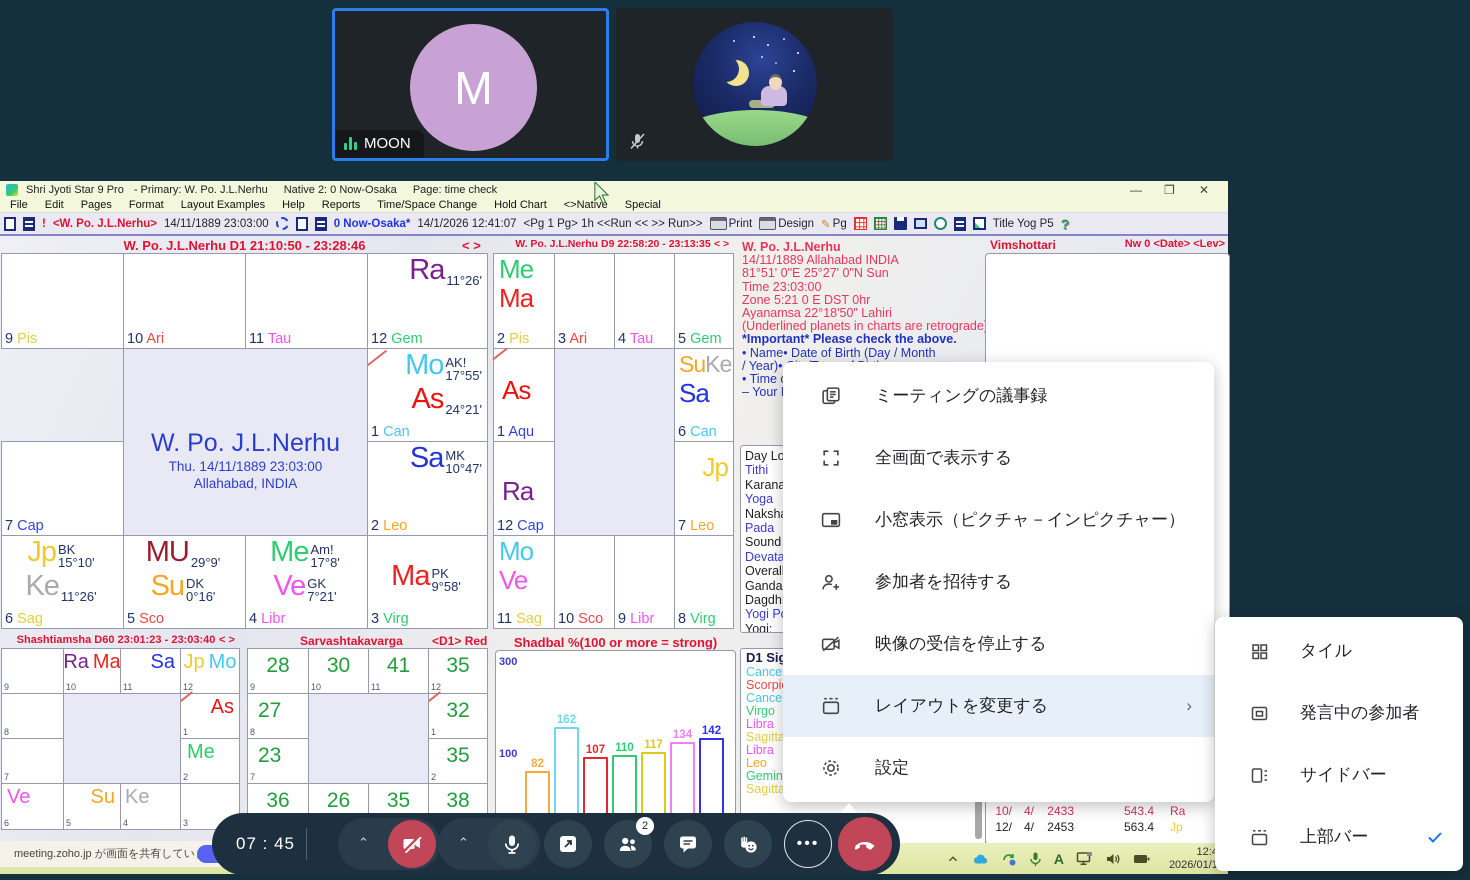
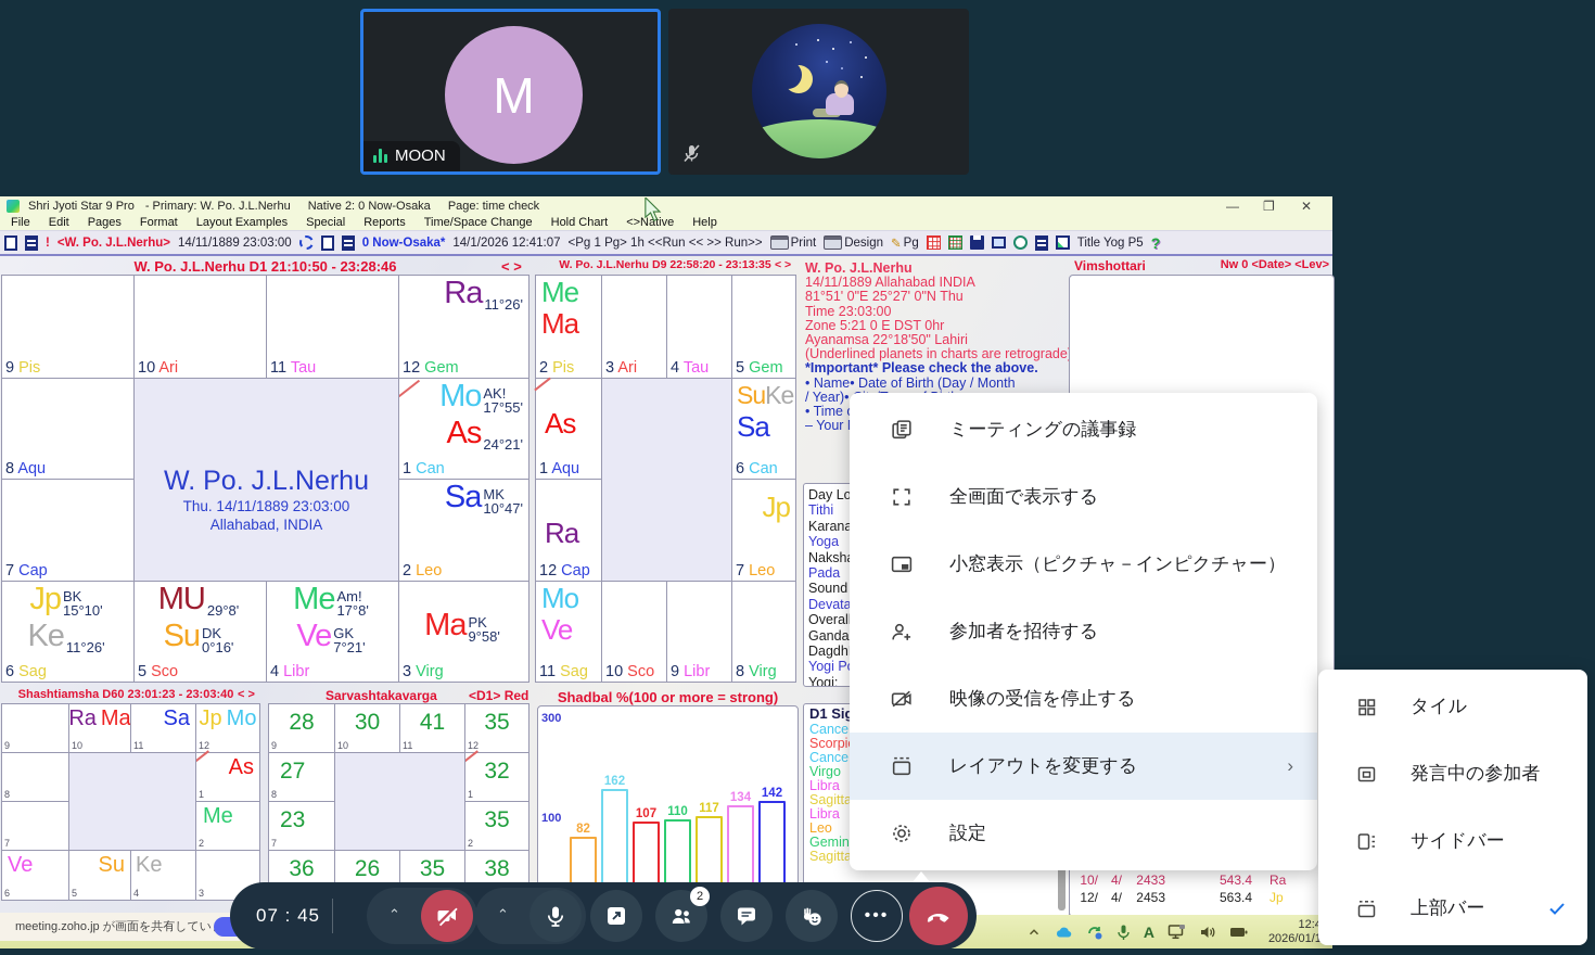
  M
  MOON
  Shri Jyoti Star 9 Pro
  - Primary: W. Po. J.L.Nerhu
  Native 2: 0 Now-Osaka
  Page: time check
  —
  ❐
  ✕
  File
  Edit
  Pages
  Format
  Layout Examples
- Help
+ Special
  Reports
  Time/Space Change
  Hold Chart
  <>Native
- Special
+ Help
  !
  <W. Po. J.L.Nerhu>
  14/11/1889 23:03:00
  0 Now-Osaka*
  14/1/2026 12:41:07
  <Pg 1 Pg> 1h <<Run << >> Run>>
  Print
  Design
  ✎
  Pg
  Title Yog P5
  ?
  W. Po. J.L.Nerhu D1 21:10:50 - 23:28:46
  < >
  9 Pis
  10 Ari
  11 Tau
  Ra
  11°26'
  12 Gem
+ 8 Aqu
  Mo
  AK!
  17°55'
  As
  24°21'
  1 Can
  7 Cap
  Sa
  MK
  10°47'
  2 Leo
  Jp
  BK
  15°10'
  Ke
  11°26'
  6 Sag
  MU
- 29°9'
+ 29°8'
  Su
  DK
  0°16'
  5 Sco
  Me
  Am!
  17°8'
  Ve
  GK
  7°21'
  4 Libr
  Ma
  PK
  9°58'
  3 Virg
  W. Po. J.L.Nerhu
  Thu. 14/11/1889 23:03:00
  Allahabad, INDIA
  W. Po. J.L.Nerhu D9 22:58:20 - 23:13:35
  < >
  Me
  Ma
  2 Pis
  3 Ari
  4 Tau
  5 Gem
  As
  1 Aqu
  Su
  Ke
  Sa
  6 Can
  Ra
  12 Cap
  Jp
  7 Leo
  Mo
  Ve
  11 Sag
  10 Sco
  9 Libr
  8 Virg
  W. Po. J.L.Nerhu
  14/11/1889 Allahabad INDIA
- 81°51' 0"E 25°27' 0"N Sun
+ 81°51' 0"E 25°27' 0"N Thu
  Time 23:03:00
  Zone 5:21 0 E DST 0hr
  Ayanamsa 22°18'50" Lahiri
  (Underlined planets in charts are retrograde
  *Important* Please check the above.
  • Name• Date of Birth (Day / Month
  • Time
  – Your
  Day Lo
  Tithi
  Karana
  Yoga
  Pada
  Sound
  Devata
  Overal
  Ganda
  Dagdh
  Yogi P
  Yogi:
  Vimshottari
  Nw 0 <Date> <Lev>
  10/ 4/ 2433 543.4 Ra
  12/ 4/ 2453 563.4 Jp
  Shashtiamsha D60 23:01:23 - 23:03:40
  < >
  9
  Ra
  Ma
  10
  Sa
  11
  Jp
  Mo
  12
  8
  As
  1
  7
  Me
  2
  Ve
  6
  Su
  5
  Ke
  4
  3
  Sarvashtakavarga
  <D1> Red
  28
  9
  30
  10
  41
  11
  35
  12
  27
  8
  32
  1
  23
  7
  35
  2
  36
  26
  35
  38
  Shadbal %(100 or more = strong)
  300
  100
  82
  162
  107
  110
  117
  134
  142
  Cance
  Scorpi
  Cance
  Virgo
  Libra
  Sagitta
  Libra
  Leo
  Gemin
  Sagitta
  A
  2026/01/
  meeting.zoho.jp が画面を共有してい
  07 : 45
  ⌃
  ⌃
  2
  •••
  ミーティングの議事録
  全画面で表示する
  小窓表示（ピクチャ－インピクチャー）
  参加者を招待する
  映像の受信を停止する
  レイアウトを変更する
  ›
  設定
  タイル
  発言中の参加者
  サイドバー
  上部バー
